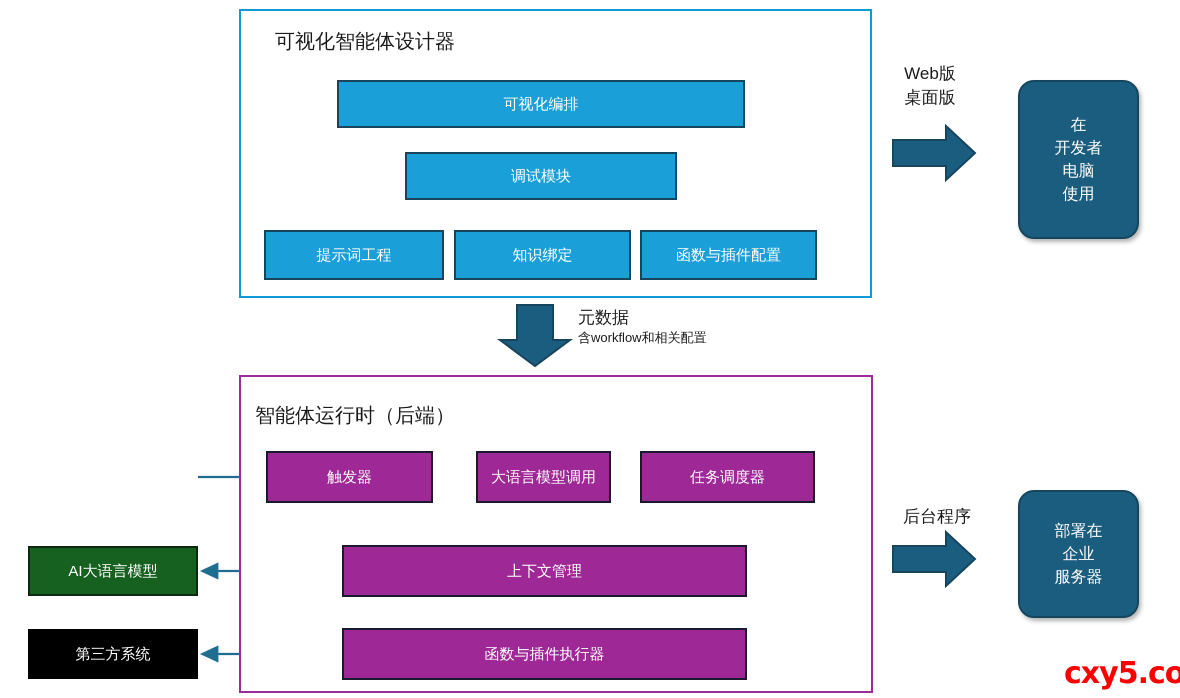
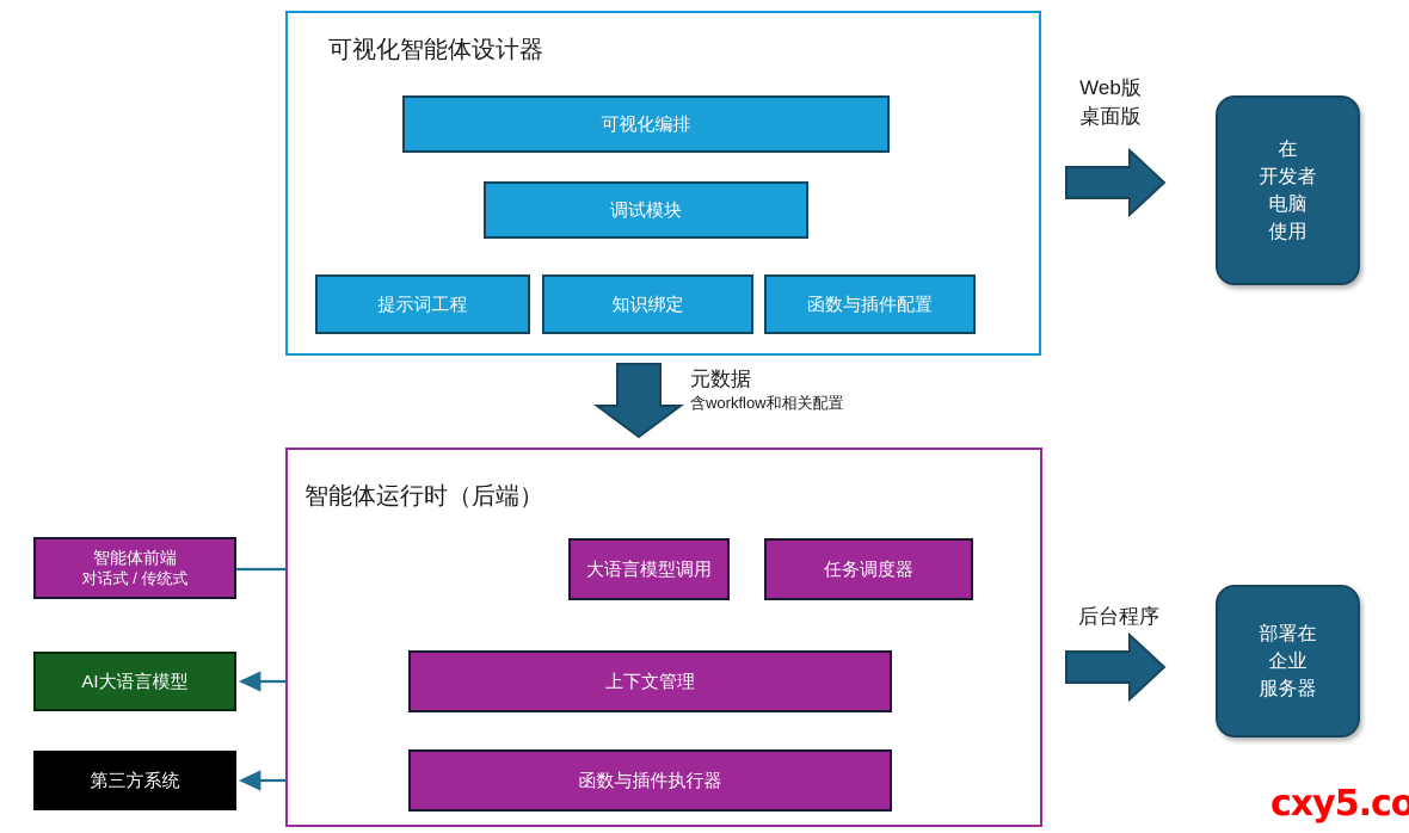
  可视化智能体设计器
  可视化编排
  调试模块
  提示词工程
  知识绑定
  函数与插件配置
  元数据
  含workflow和相关配置
  智能体运行时（后端）
- 触发器
  大语言模型调用
  任务调度器
  上下文管理
  函数与插件执行器
+ 智能体前端
+ 对话式 / 传统式
  AI大语言模型
  第三方系统
  Web版
  桌面版
  在
  开发者
  电脑
  使用
  后台程序
  部署在
  企业
  服务器
  cxy5.co
